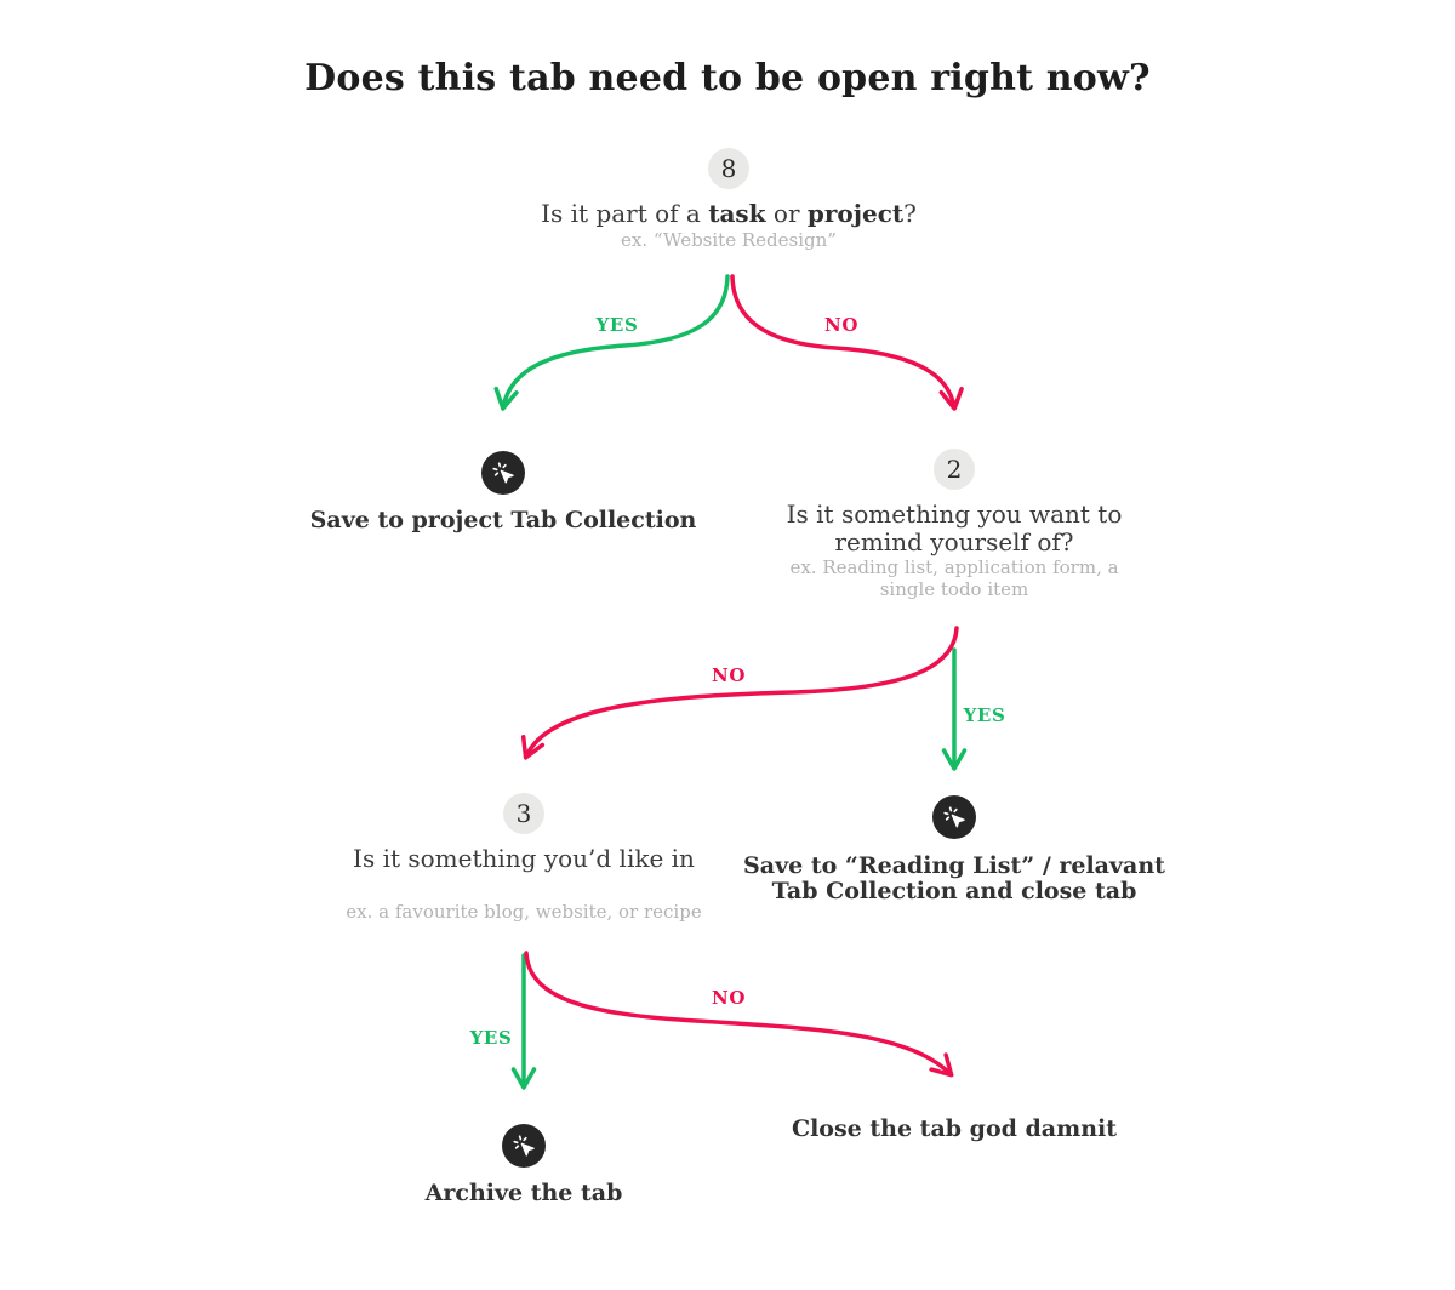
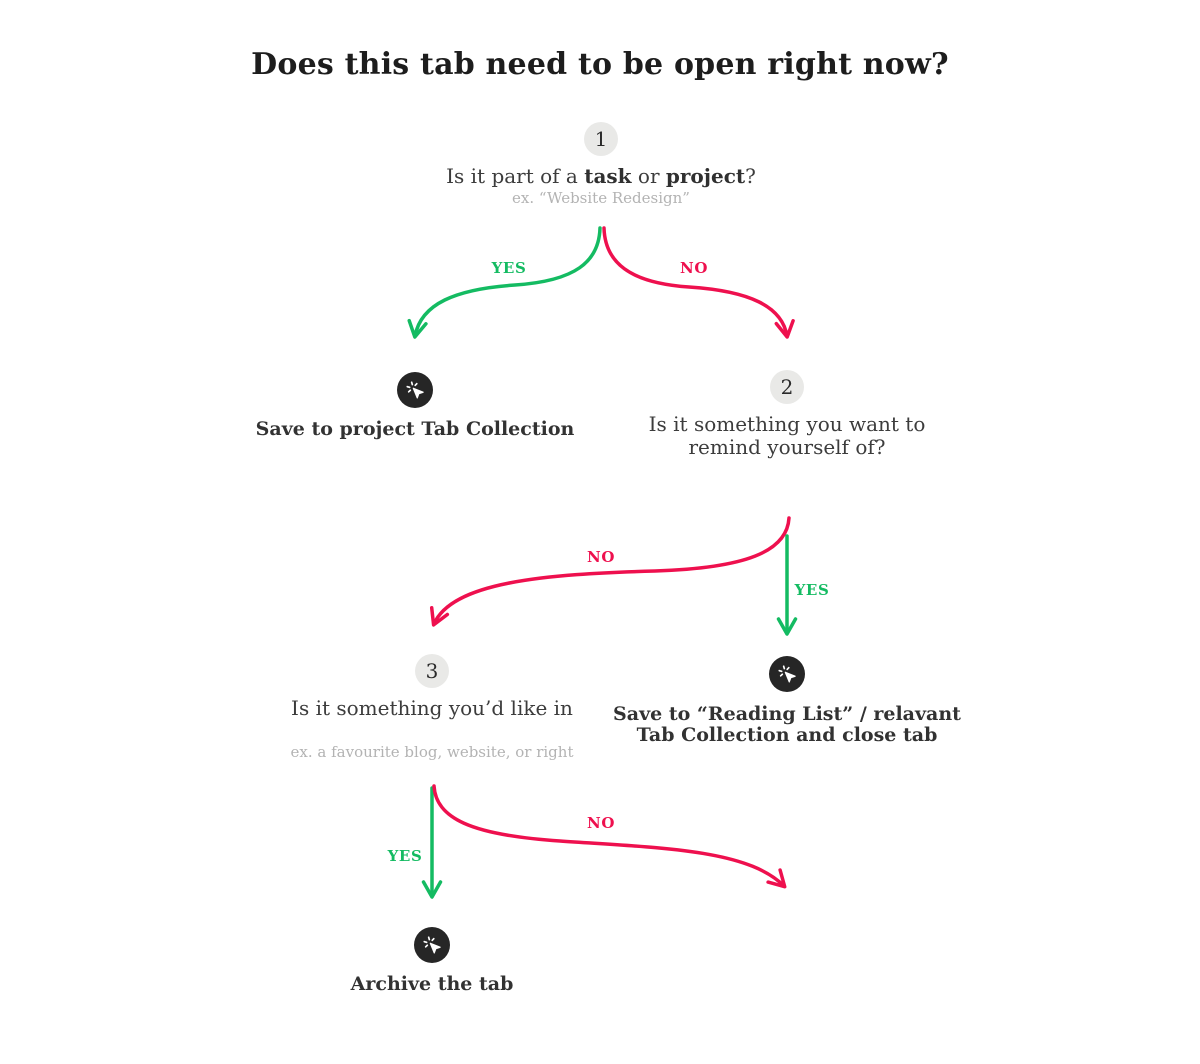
  Does this tab need to be open right now?
- 8
+ 1
  Is it part of a task or project?
  ex. “Website Redesign”
  YES
  NO
  Save to project Tab Collection
  2
  Is it something you want to
  remind yourself of?
- ex. Reading list, application form, a
- single todo item
  NO
  YES
  Save to “Reading List” / relavant
  Tab Collection and close tab
  3
  Is it something you’d like in
- ex. a favourite blog, website, or recipe
+ ex. a favourite blog, website, or right
  YES
  NO
  Archive the tab
- Close the tab god damnit
